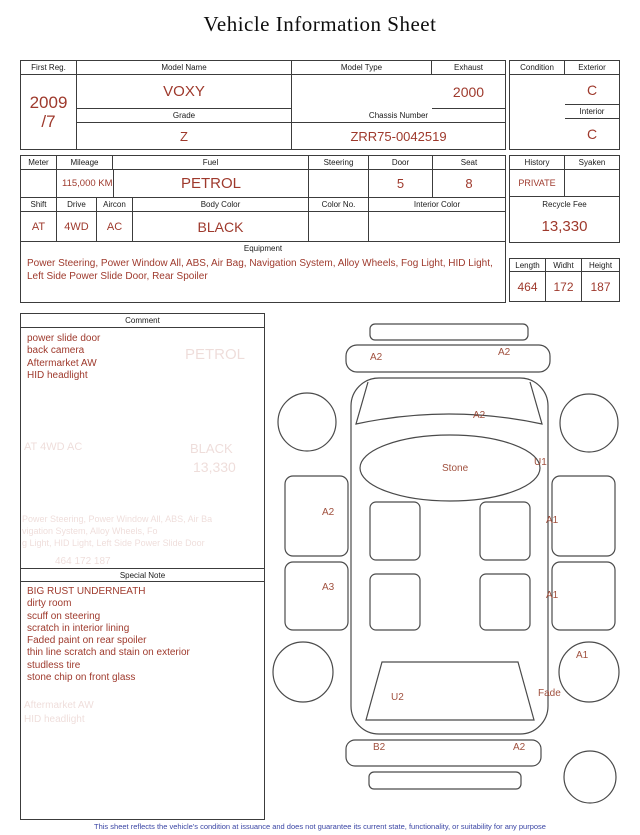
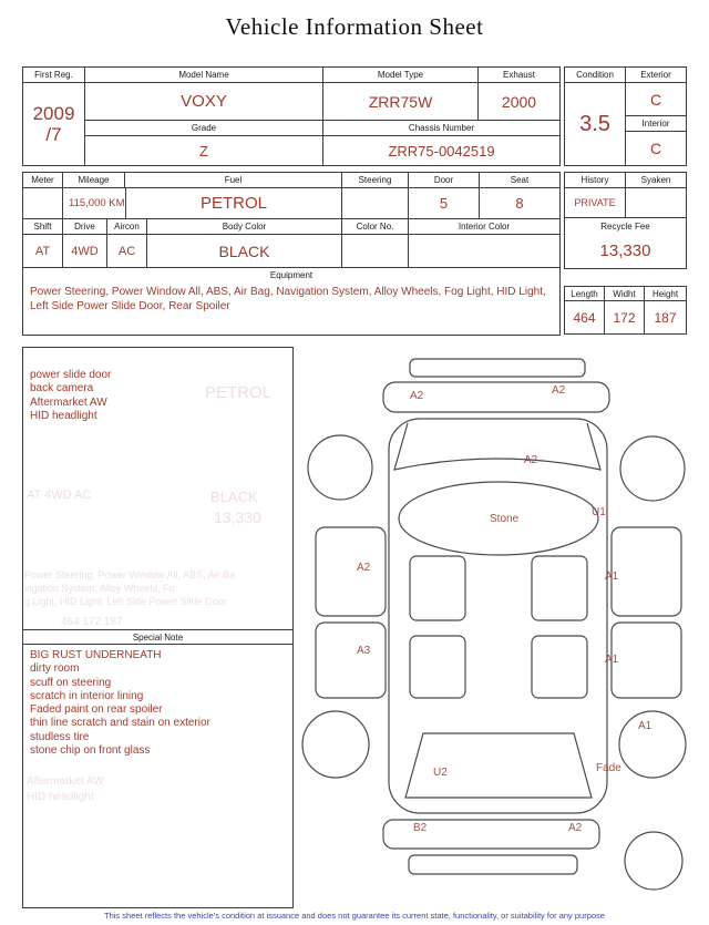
  Vehicle Information Sheet
  First Reg.
  Model Name
  Model Type
  Exhaust
  2009
  /7
  VOXY
+ ZRR75W
  2000
  Grade
  Chassis Number
  Z
  ZRR75-0042519
  Condition
  Exterior
+ 3.5
  C
  Interior
  C
  Meter
  Mileage
  Fuel
  Steering
  Door
  Seat
  115,000 KM
  PETROL
  5
  8
  Shift
  Drive
  Aircon
  Body Color
  Color No.
  Interior Color
  AT
  4WD
  AC
  BLACK
  Equipment
  Power Steering, Power Window All, ABS, Air Bag, Navigation System, Alloy Wheels, Fog Light, HID Light, Left Side Power Slide Door, Rear Spoiler
  History
  Syaken
  PRIVATE
  Recycle Fee
  13,330
  Length
  Widht
  Height
  464
  172
  187
- Comment
  power slide door
  back camera
  Aftermarket AW
  HID headlight
  Special Note
  BIG RUST UNDERNEATH
  dirty room
  scuff on steering
  scratch in interior lining
  Faded paint on rear spoiler
  thin line scratch and stain on exterior
  studless tire
  stone chip on front glass
  PETROL
  AT 4WD AC
  BLACK
  13,330
  Power Steering, Power Window All, ABS, Air Ba
  vigation System, Alloy Wheels, Fo
  g Light, HID Light, Left Side Power Slide Door
  464 172 187
  Aftermarket AW
  HID headlight
  A2
  A2
  A2
  Stone
  U1
  A2
  A1
  A3
  A1
  A1
  U2
  Fade
  B2
  A2
  This sheet reflects the vehicle's condition at issuance and does not guarantee its current state, functionality, or suitability for any purpose
